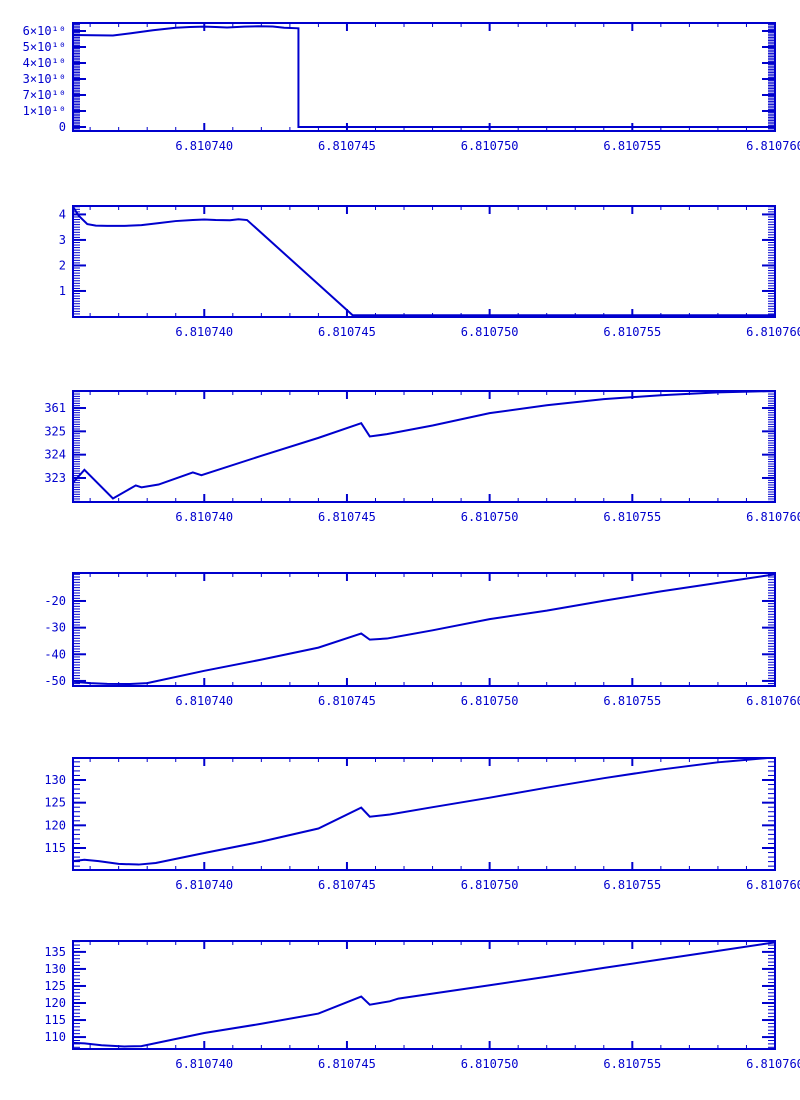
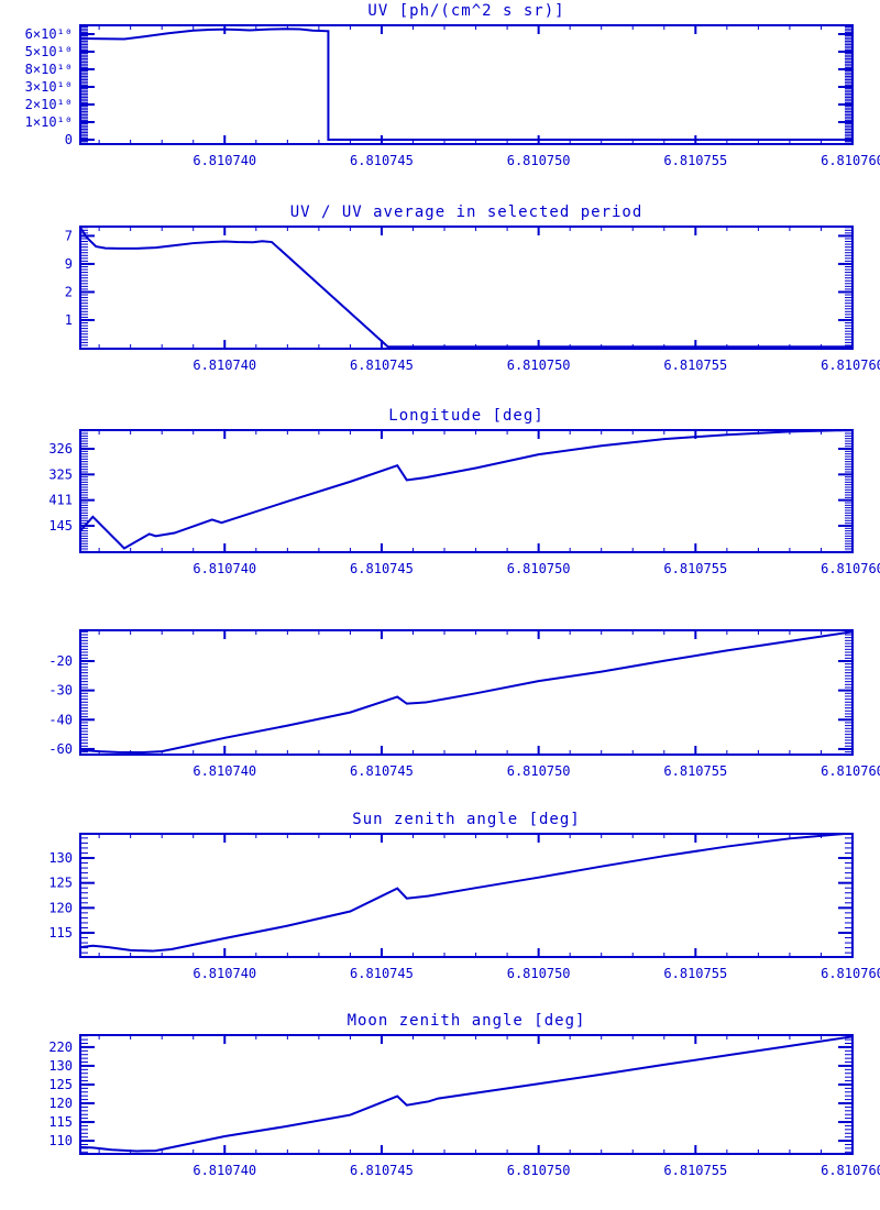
+ UV [ph/(cm^2 s sr)]
+ UV / UV average in selected period
+ Longitude [deg]
+ Sun zenith angle [deg]
+ Moon zenith angle [deg]
  6.810740
  6.810745
  6.810750
  6.810755
  6.81076
  0
  1×10¹⁰
- 7×10¹⁰
+ 2×10¹⁰
  3×10¹⁰
- 4×10¹⁰
+ 8×10¹⁰
  5×10¹⁰
  6×10¹⁰
  6.810740
  6.810745
  6.810750
  6.810755
  6.81076
  1
  2
- 3
+ 9
- 4
+ 7
  6.810740
  6.810745
  6.810750
  6.810755
  6.81076
- 323
+ 145
- 324
+ 411
  325
- 361
+ 326
  6.810740
  6.810745
  6.810750
  6.810755
  6.81076
- -50
+ -60
  -40
  -30
  -20
  6.810740
  6.810745
  6.810750
  6.810755
  6.81076
  115
  120
  125
  130
  6.810740
  6.810745
  6.810750
  6.810755
  6.81076
  110
  115
  120
  125
  130
- 135
+ 220
